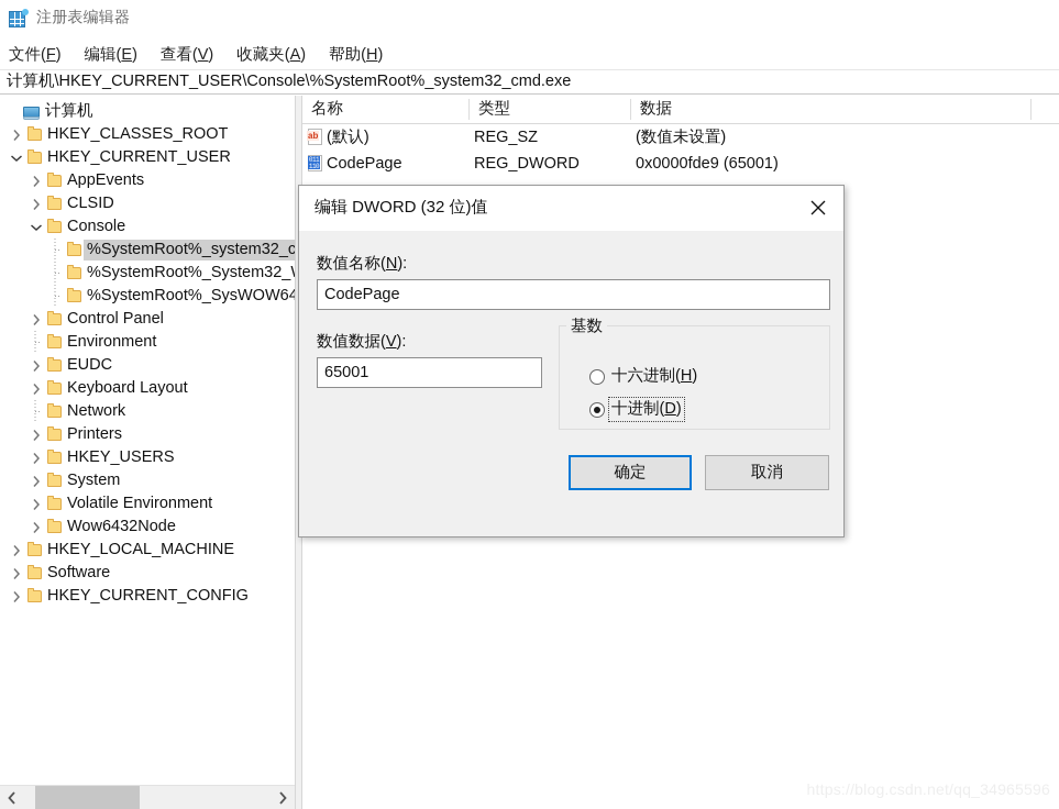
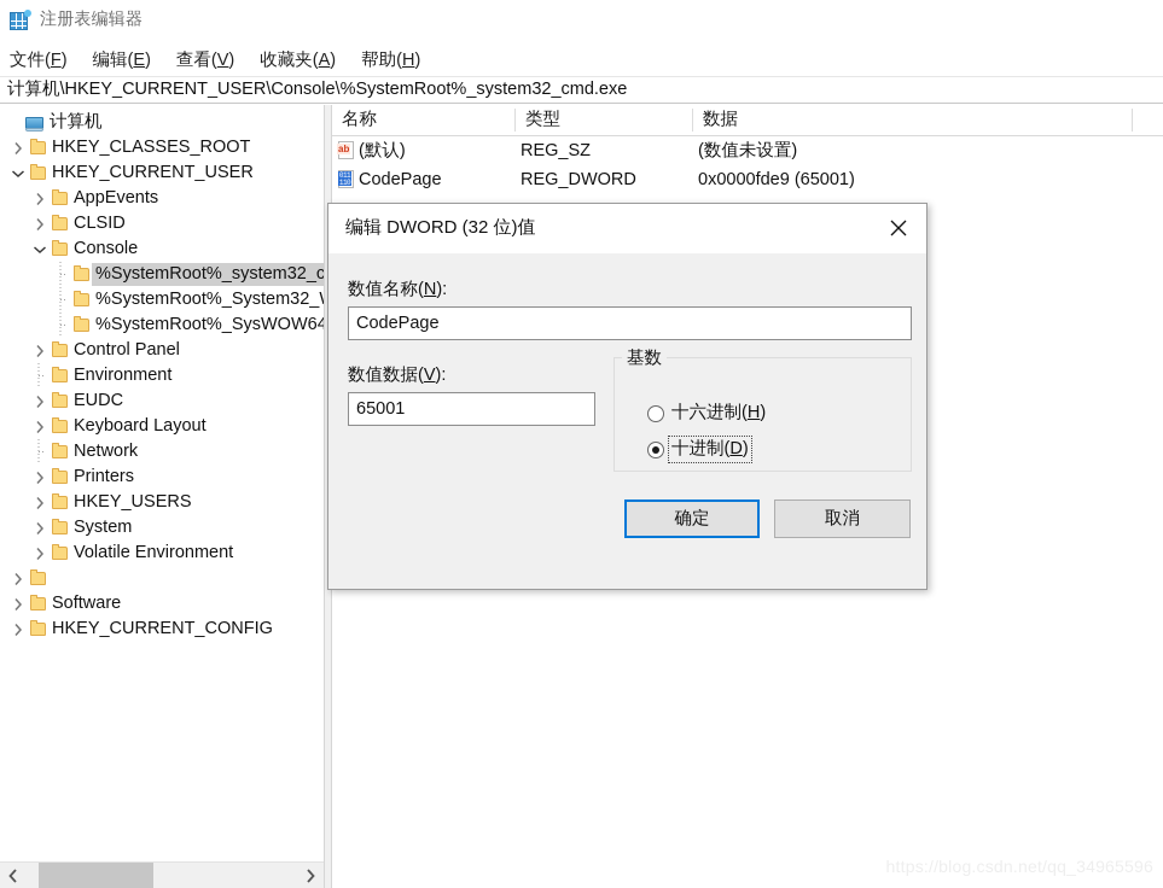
  注册表编辑器
  文件(F)
  编辑(E)
  查看(V)
  收藏夹(A)
  帮助(H)
  计算机\HKEY_CURRENT_USER\Console\%SystemRoot%_system32_cmd.exe
  计算机
  HKEY_CLASSES_ROOT
  HKEY_CURRENT_USER
  AppEvents
  CLSID
  Console
  %SystemRoot%_system32_c
  Control Panel
  Environment
  EUDC
  Keyboard Layout
  Network
  Printers
  HKEY_USERS
  System
  Volatile Environment
- Wow6432Node
- HKEY_LOCAL_MACHINE
  Software
  HKEY_CURRENT_CONFIG
  名称
  类型
  数据
  ab
  (默认)
  REG_SZ
  (数值未设置)
  CodePage
  REG_DWORD
  0x0000fde9 (65001)
  编辑 DWORD (32 位)值
  数值名称(N):
  CodePage
  数值数据(V):
  65001
  基数
  十六进制(H)
  十进制(D)
  确定
  取消
